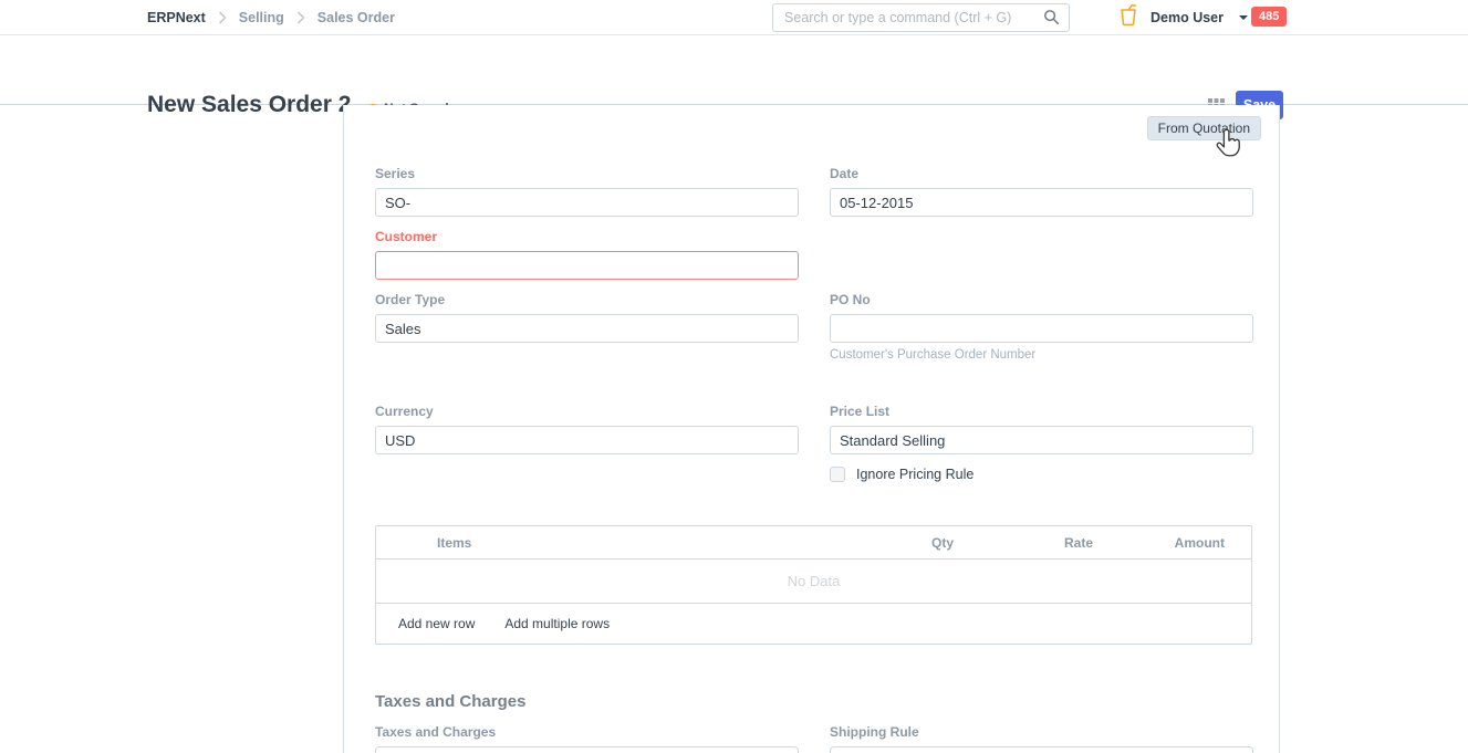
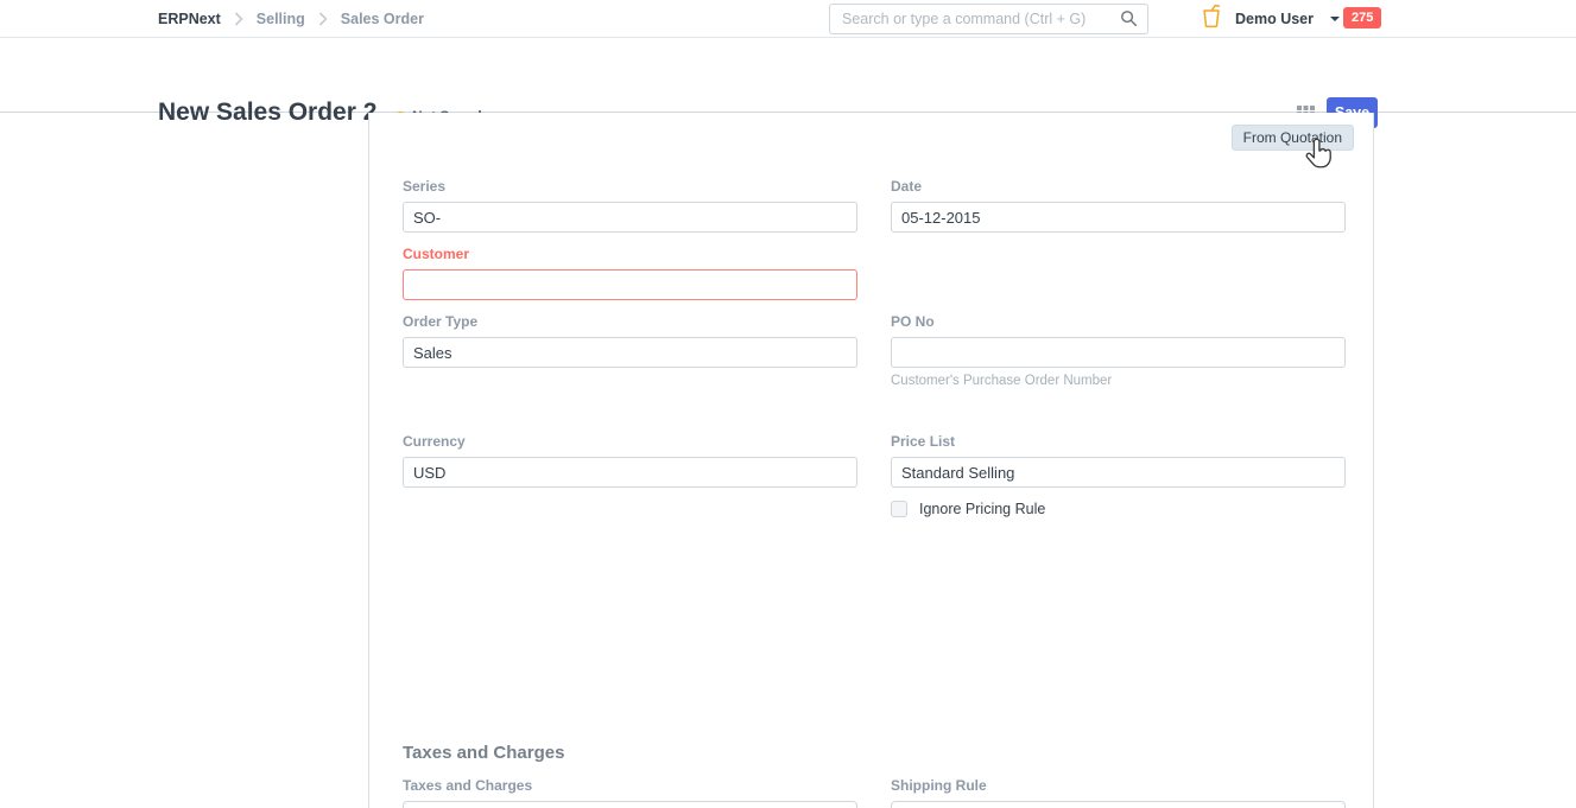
  ERPNext
  Selling
  Sales Order
  Search or type a command (Ctrl + G)
  Demo User
- 485
+ 275
  New Sales Order
  From Quotation
  Series
  SO-
  Date
  05-12-2015
  Customer
  Order Type
  Sales
  PO No
  Customer's Purchase Order Number
  Currency
  USD
  Price List
  Standard Selling
  Ignore Pricing Rule
- Items
- Qty
- Rate
- Amount
- No Data
- Add new row
- Add multiple rows
  Taxes and Charges
  Taxes and Charges
  Shipping Rule
